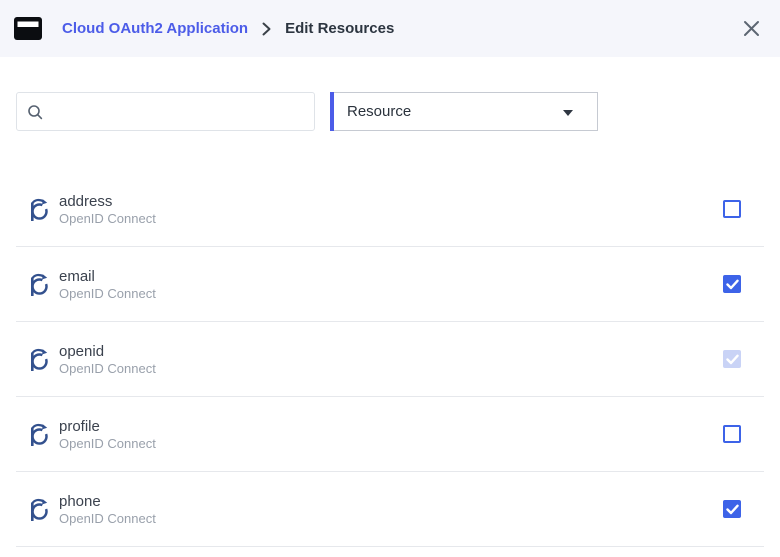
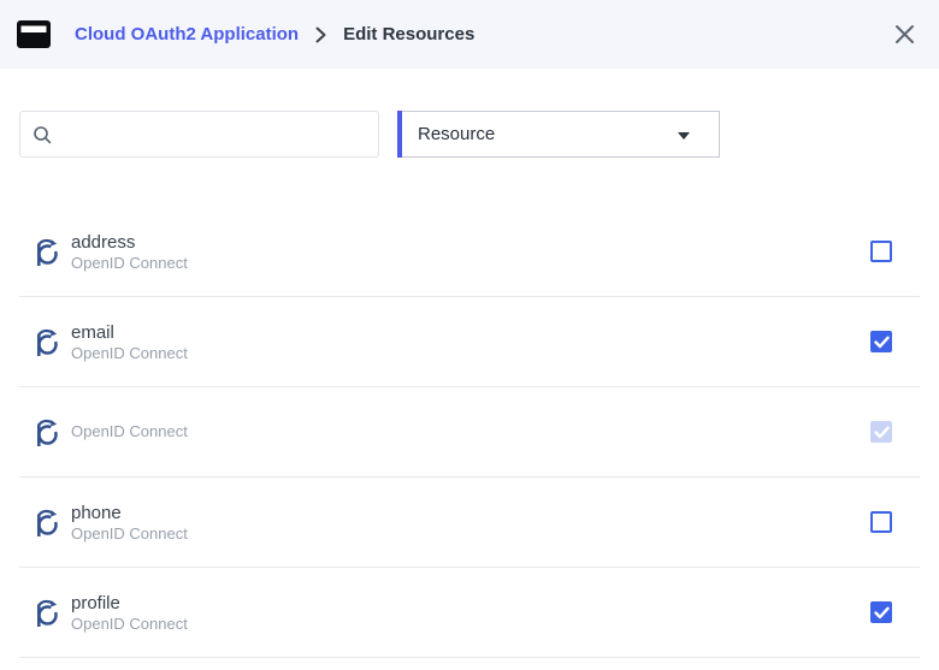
  Cloud OAuth2 Application
  Edit Resources
  Resource
  address
  OpenID Connect
  email
  OpenID Connect
- openid
  OpenID Connect
- profile
+ phone
  OpenID Connect
- phone
+ profile
  OpenID Connect
